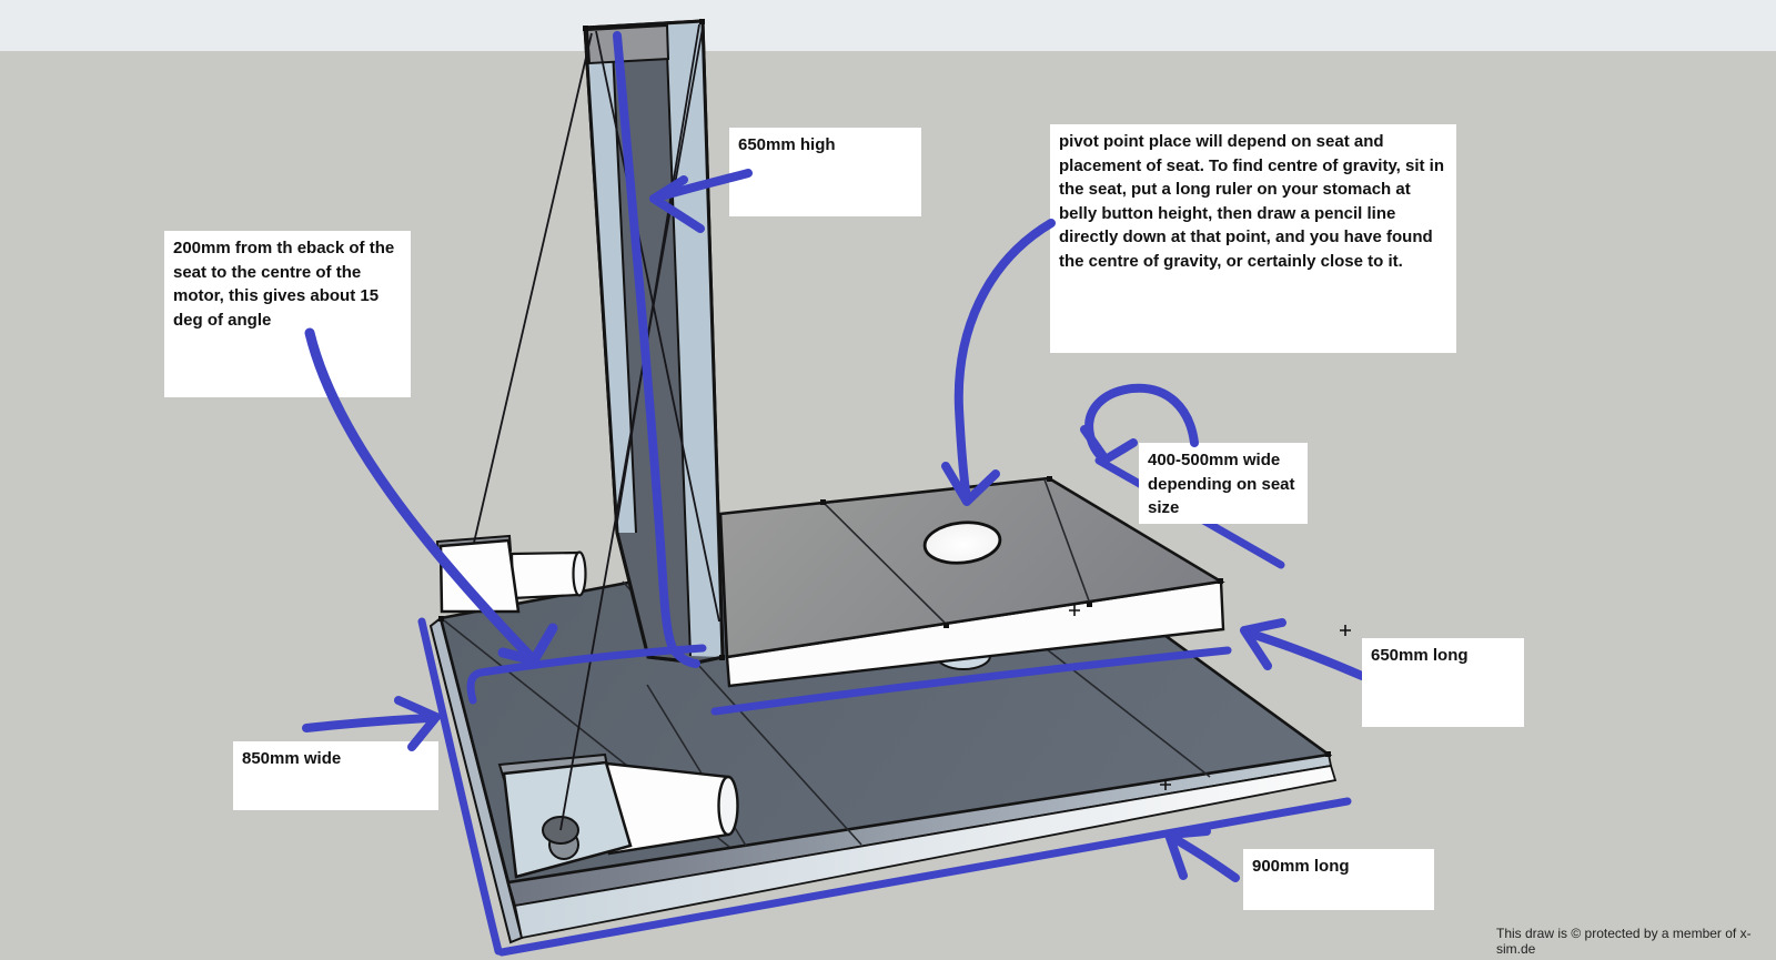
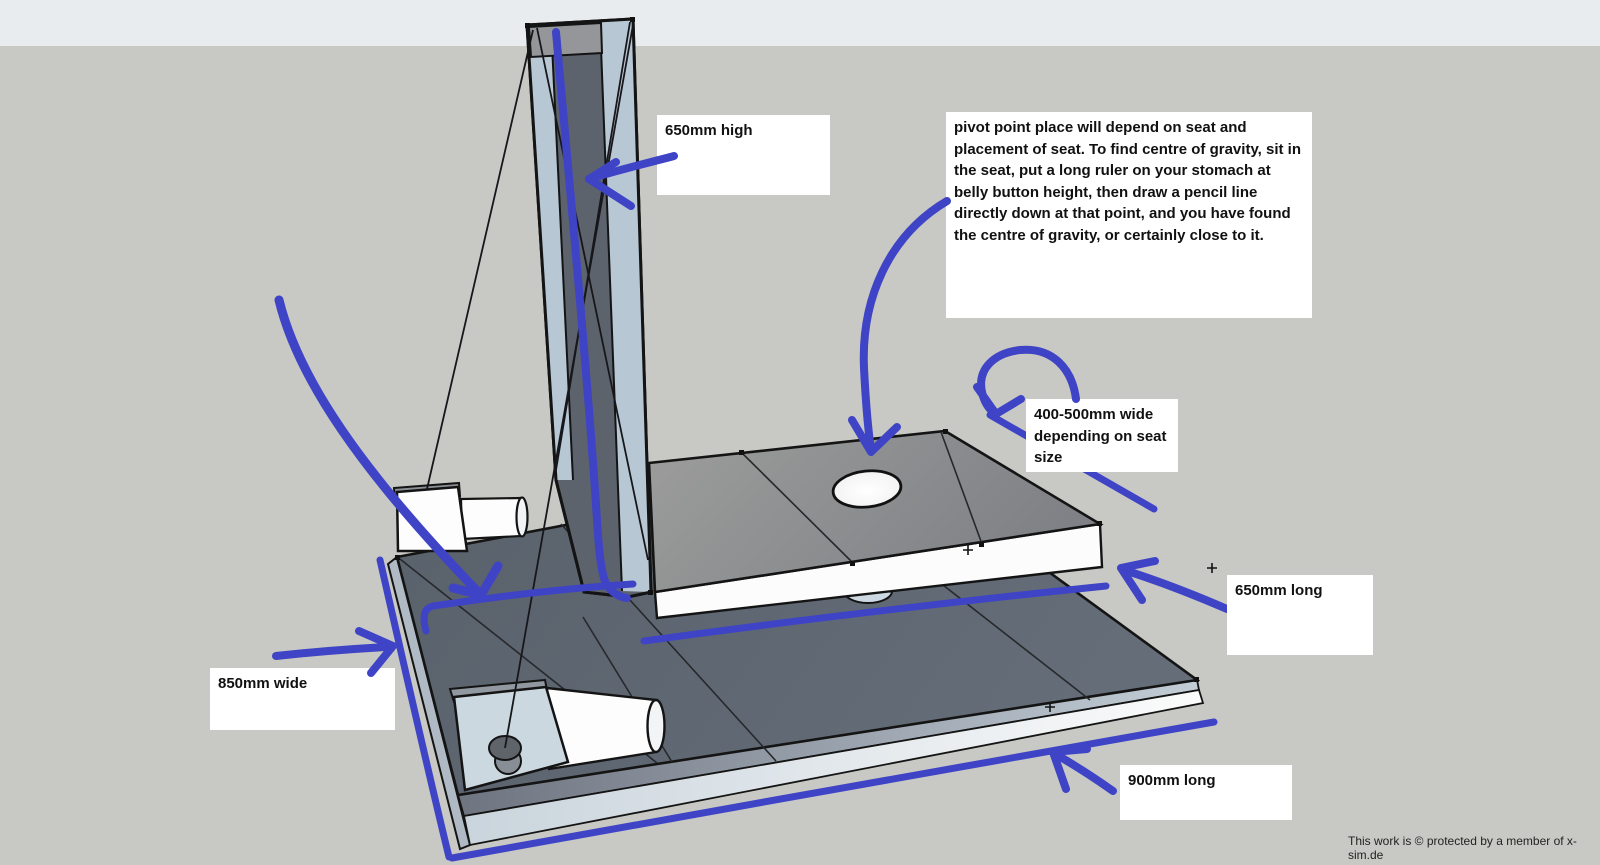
  650mm high
  pivot point place will depend on seat and placement of seat. To find centre of gravity, sit in the seat, put a long ruler on your stomach at belly button height, then draw a pencil line directly down at that point, and you have found the centre of gravity, or certainly close to it.
- 200mm from th eback of the seat to the centre of the motor, this gives about 15 deg of angle
  400-500mm wide depending on seat size
  650mm long
  850mm wide
  900mm long
- This draw is © protected by a member of x-sim.de
+ This work is © protected by a member of x-sim.de
